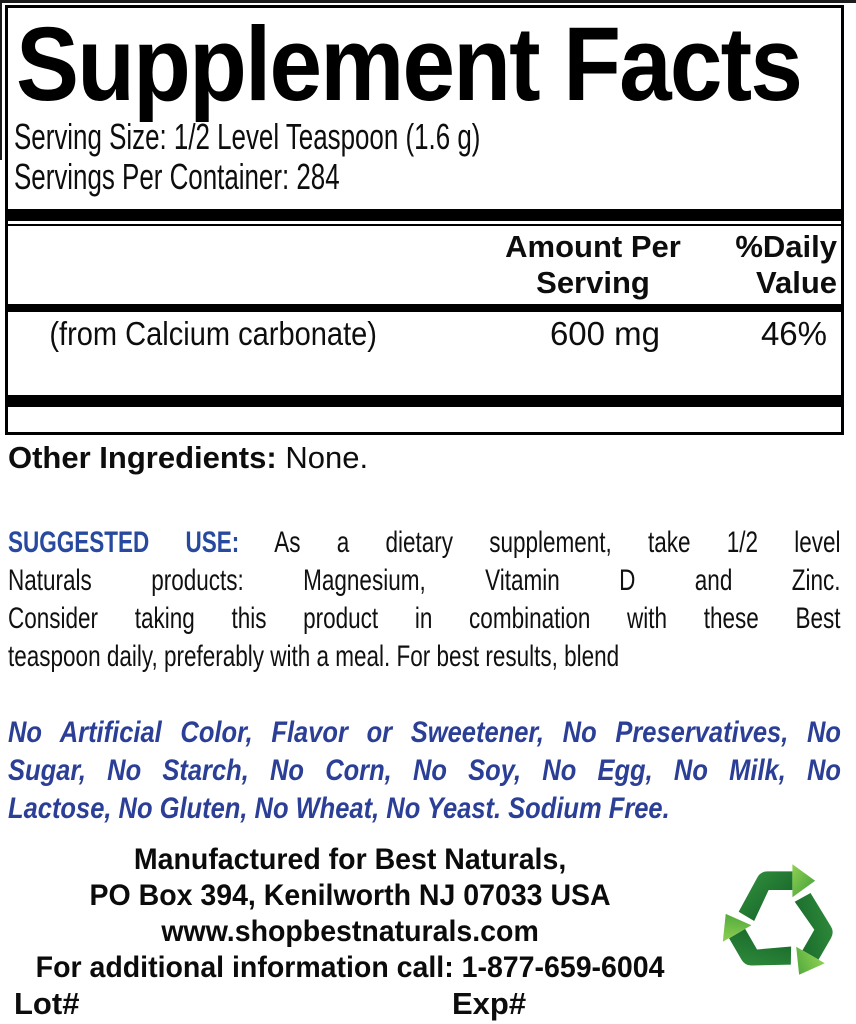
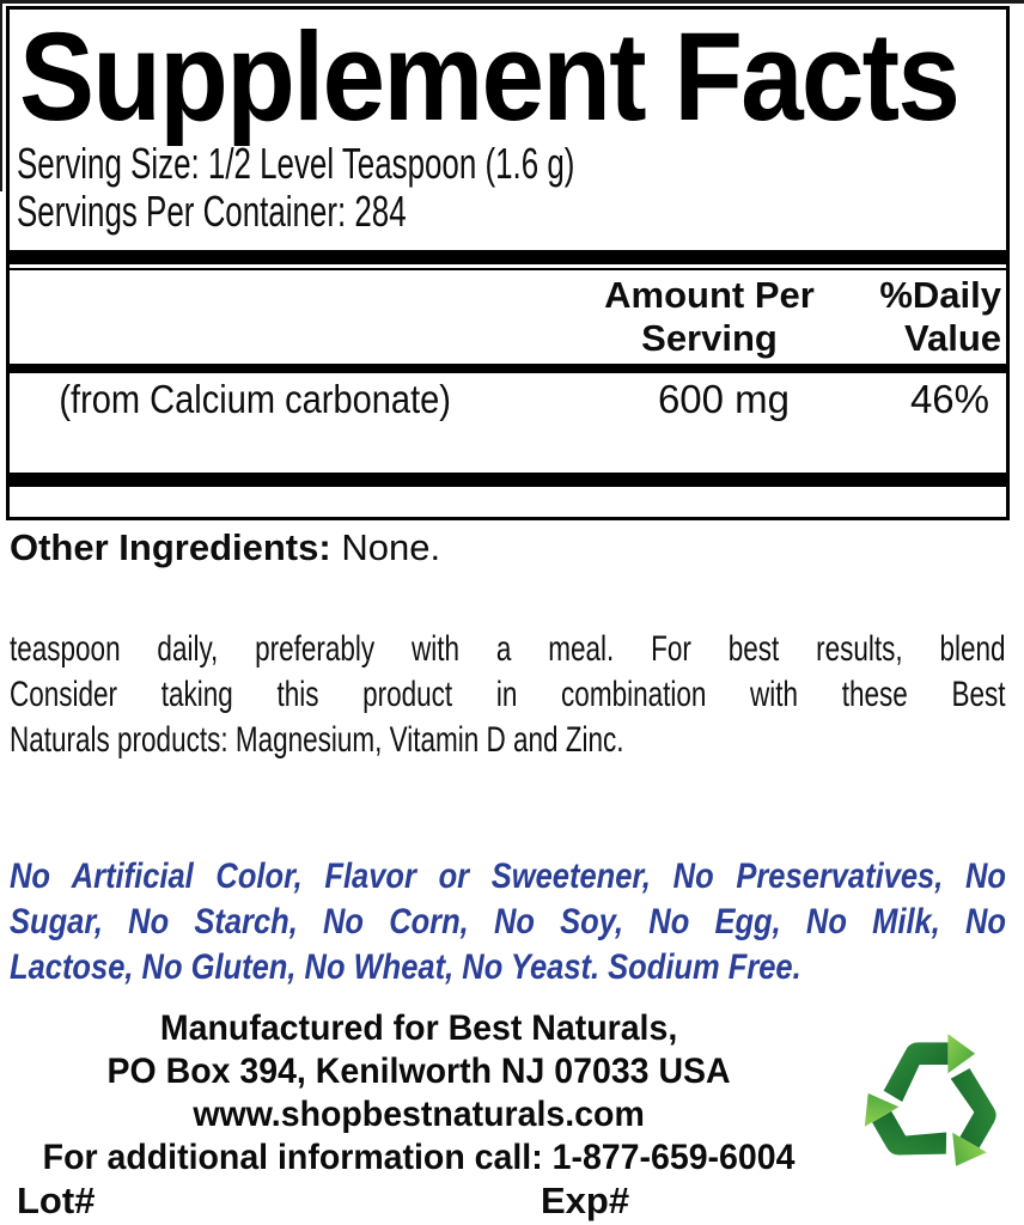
  Supplement Facts
  Serving Size: 1/2 Level Teaspoon (1.6 g)
  Servings Per Container: 284
  Amount Per
  Serving
  %Daily
  Value
  (from Calcium carbonate)
  600 mg
  46%
  Other Ingredients: None.
- SUGGESTED USE: As a dietary supplement, take 1/2 level
- Naturals products: Magnesium, Vitamin D and Zinc.
+ teaspoon daily, preferably with a meal. For best results, blend
  Consider taking this product in combination with these Best
- teaspoon daily, preferably with a meal. For best results, blend
+ Naturals products: Magnesium, Vitamin D and Zinc.
  No Artificial Color, Flavor or Sweetener, No Preservatives, No
  Sugar, No Starch, No Corn, No Soy, No Egg, No Milk, No
  Lactose, No Gluten, No Wheat, No Yeast. Sodium Free.
  Manufactured for Best Naturals,
  PO Box 394, Kenilworth NJ 07033 USA
  www.shopbestnaturals.com
  For additional information call: 1-877-659-6004
  Lot#
  Exp#
